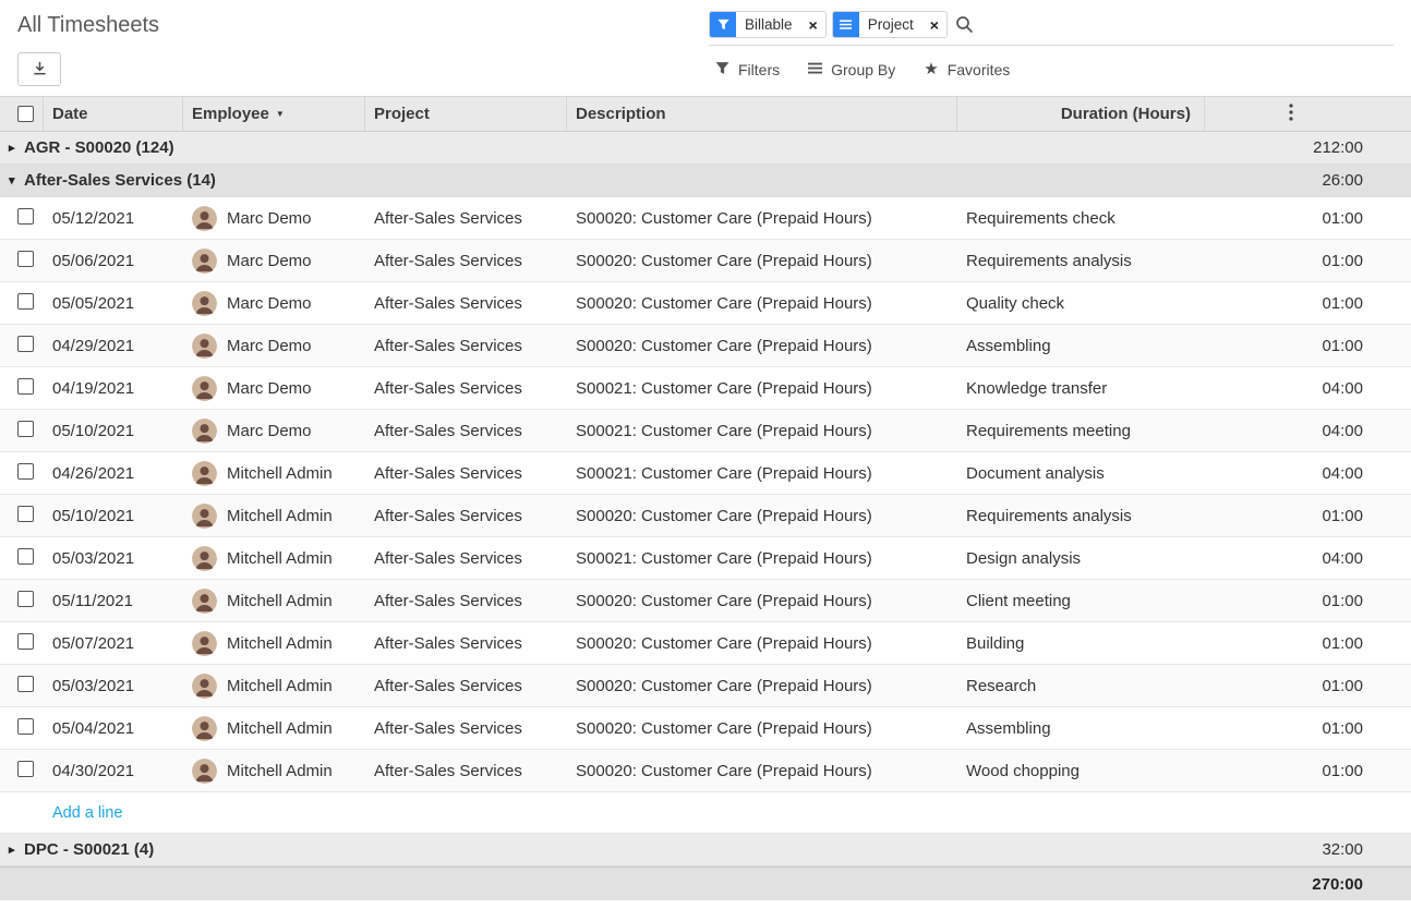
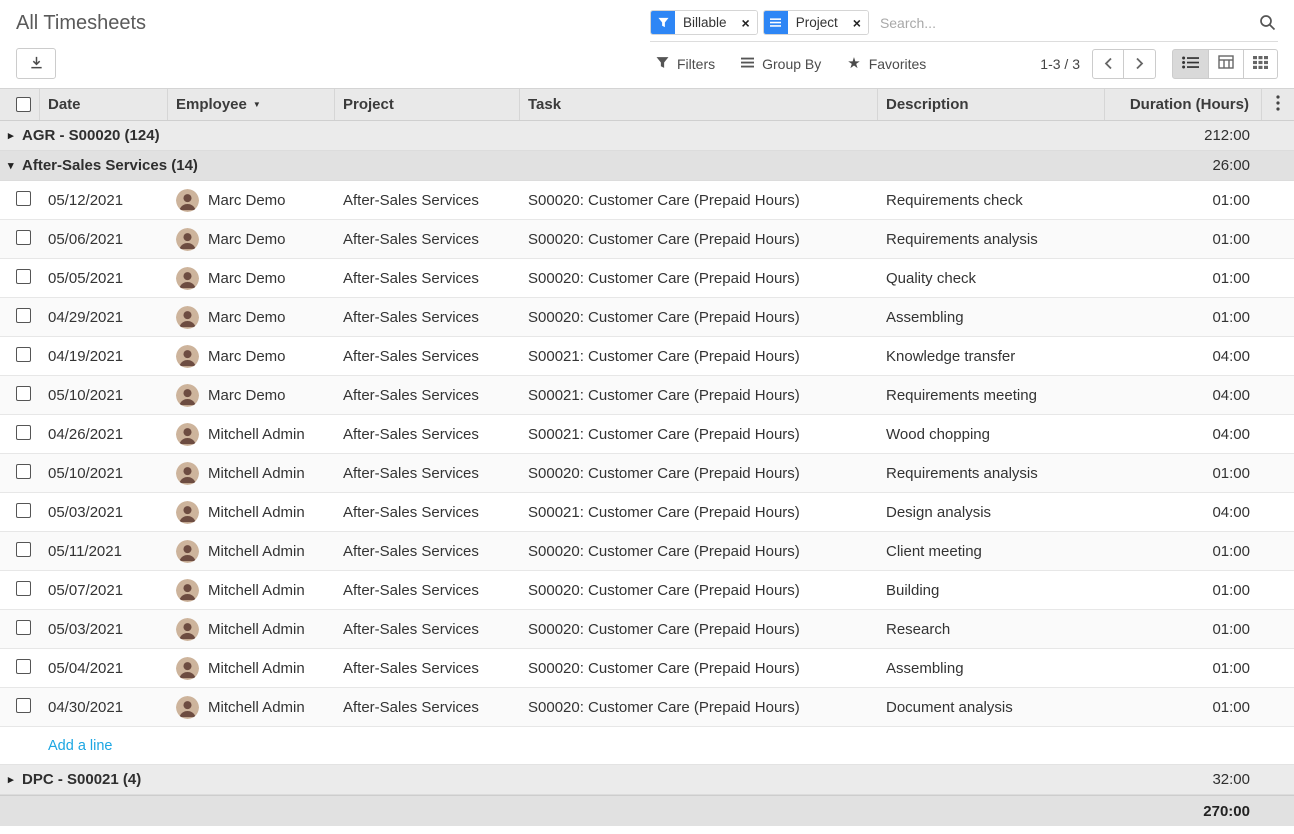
  All Timesheets
  Billable
  ×
  Project
  ×
+ Search...
  Filters
  Group By
  ★
  Favorites
+ 1-3 / 3
  Date
  Employee
  ▼
  Project
+ Task
  Description
  Duration (Hours)
  ▸
  AGR - S00020 (124)
  212:00
  ▾
  After-Sales Services (14)
  26:00
  05/12/2021
  Marc Demo
  After-Sales Services
  S00020: Customer Care (Prepaid Hours)
  Requirements check
  01:00
  05/06/2021
  Marc Demo
  After-Sales Services
  S00020: Customer Care (Prepaid Hours)
  Requirements analysis
  01:00
  05/05/2021
  Marc Demo
  After-Sales Services
  S00020: Customer Care (Prepaid Hours)
  Quality check
  01:00
  04/29/2021
  Marc Demo
  After-Sales Services
  S00020: Customer Care (Prepaid Hours)
  Assembling
  01:00
  04/19/2021
  Marc Demo
  After-Sales Services
  S00021: Customer Care (Prepaid Hours)
  Knowledge transfer
  04:00
  05/10/2021
  Marc Demo
  After-Sales Services
  S00021: Customer Care (Prepaid Hours)
  Requirements meeting
  04:00
  04/26/2021
  Mitchell Admin
  After-Sales Services
  S00021: Customer Care (Prepaid Hours)
- Document analysis
+ Wood chopping
  04:00
  05/10/2021
  Mitchell Admin
  After-Sales Services
  S00020: Customer Care (Prepaid Hours)
  Requirements analysis
  01:00
  05/03/2021
  Mitchell Admin
  After-Sales Services
  S00021: Customer Care (Prepaid Hours)
  Design analysis
  04:00
  05/11/2021
  Mitchell Admin
  After-Sales Services
  S00020: Customer Care (Prepaid Hours)
  Client meeting
  01:00
  05/07/2021
  Mitchell Admin
  After-Sales Services
  S00020: Customer Care (Prepaid Hours)
  Building
  01:00
  05/03/2021
  Mitchell Admin
  After-Sales Services
  S00020: Customer Care (Prepaid Hours)
  Research
  01:00
  05/04/2021
  Mitchell Admin
  After-Sales Services
  S00020: Customer Care (Prepaid Hours)
  Assembling
  01:00
  04/30/2021
  Mitchell Admin
  After-Sales Services
  S00020: Customer Care (Prepaid Hours)
- Wood chopping
+ Document analysis
  01:00
  Add a line
  ▸
  DPC - S00021 (4)
  32:00
  270:00
